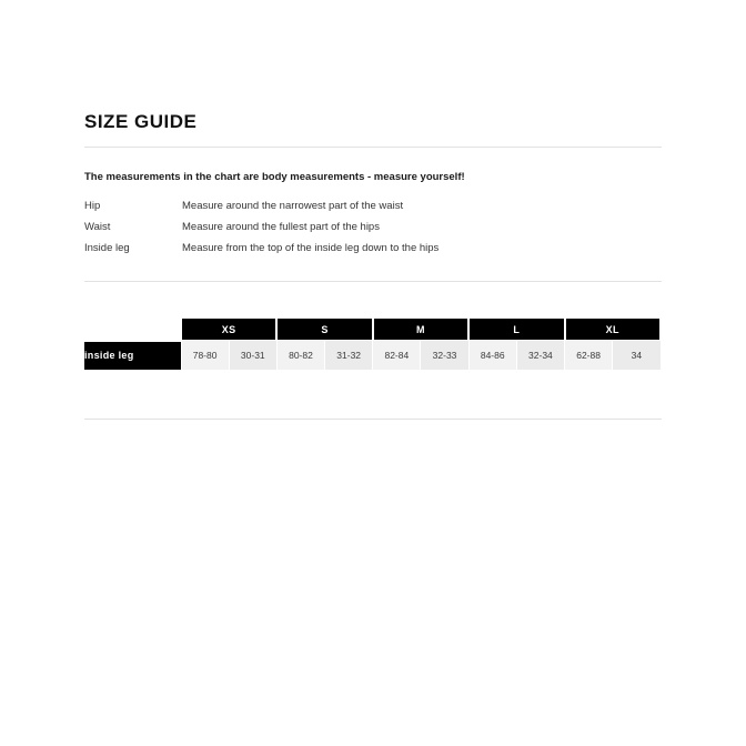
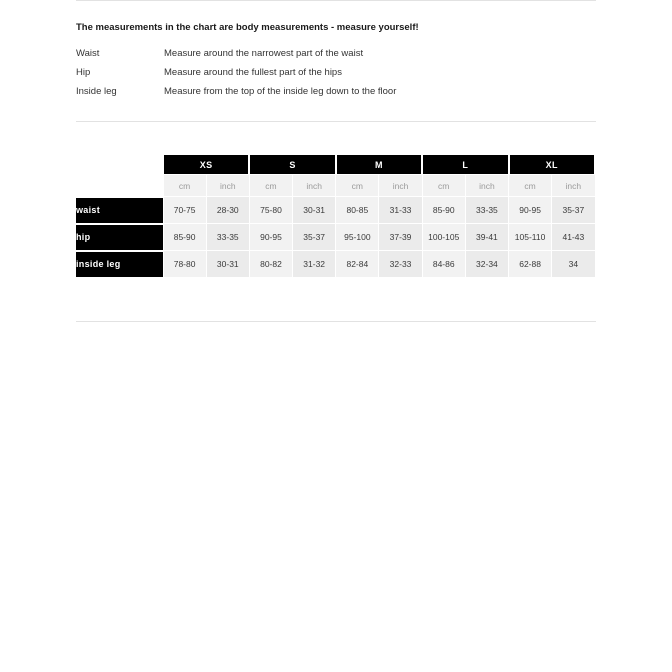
- SIZE GUIDE
  The measurements in the chart are body measurements - measure yourself!
- Hip
+ Waist
  Measure around the narrowest part of the waist
- Waist
+ Hip
  Measure around the fullest part of the hips
  Inside leg
- Measure from the top of the inside leg down to the hips
+ Measure from the top of the inside leg down to the floor
  	XS	S	M	L	XL
+ 	cm	inch	cm	inch	cm	inch	cm	inch	cm	inch
+ waist	70-75	28-30	75-80	30-31	80-85	31-33	85-90	33-35	90-95	35-37
+ hip	85-90	33-35	90-95	35-37	95-100	37-39	100-105	39-41	105-110	41-43
  inside leg	78-80	30-31	80-82	31-32	82-84	32-33	84-86	32-34	62-88	34
